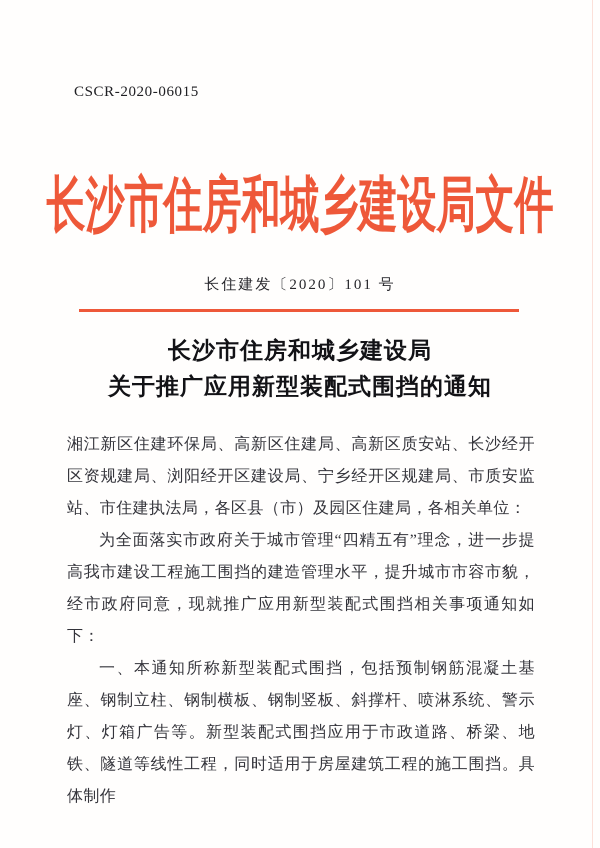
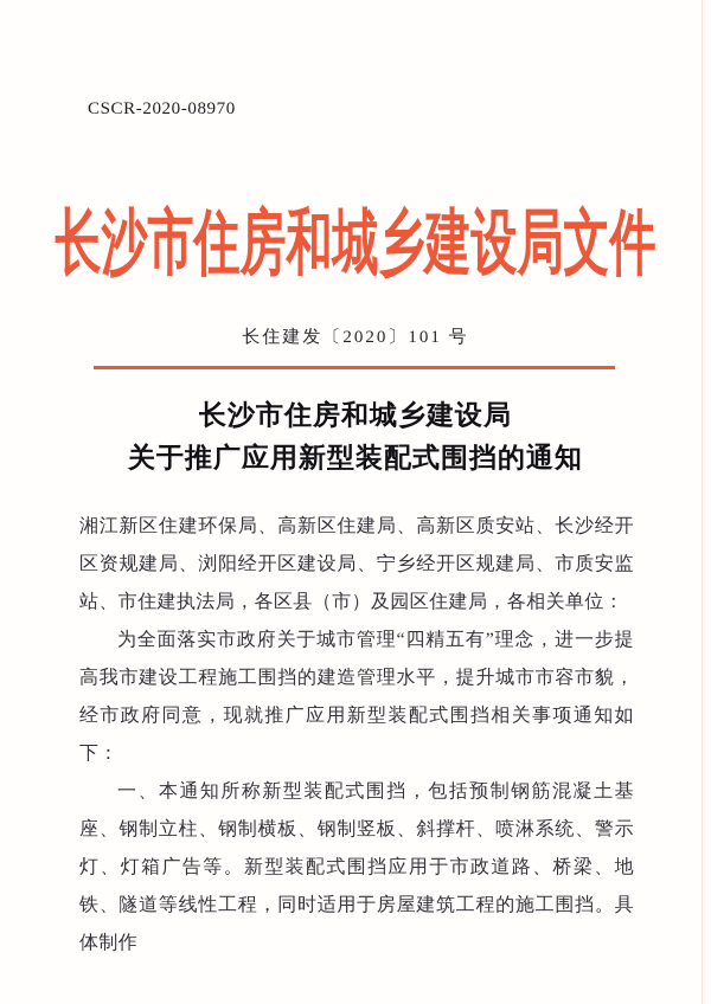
- CSCR-2020-06015
+ CSCR-2020-08970
  长沙市住房和城乡建设局文件
  长住建发〔2020〕101 号
  长沙市住房和城乡建设局
  关于推广应用新型装配式围挡的通知
  湘江新区住建环保局、高新区住建局、高新区质安站、长沙经开区资规建局、浏阳经开区建设局、宁乡经开区规建局、市质安监站、市住建执法局，各区县（市）及园区住建局，各相关单位：
  为全面落实市政府关于城市管理“四精五有”理念，进一步提高我市建设工程施工围挡的建造管理水平，提升城市市容市貌，经市政府同意，现就推广应用新型装配式围挡相关事项通知如下：
  一、本通知所称新型装配式围挡，包括预制钢筋混凝土基座、钢制立柱、钢制横板、钢制竖板、斜撑杆、喷淋系统、警示灯、灯箱广告等。新型装配式围挡应用于市政道路、桥梁、地铁、隧道等线性工程，同时适用于房屋建筑工程的施工围挡。具体制作
